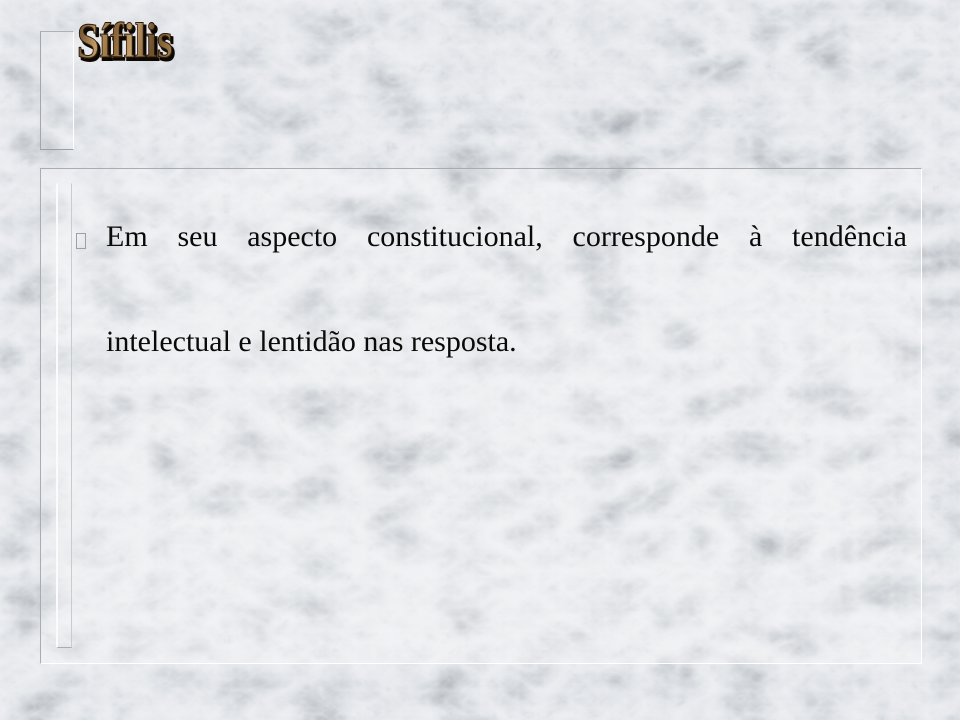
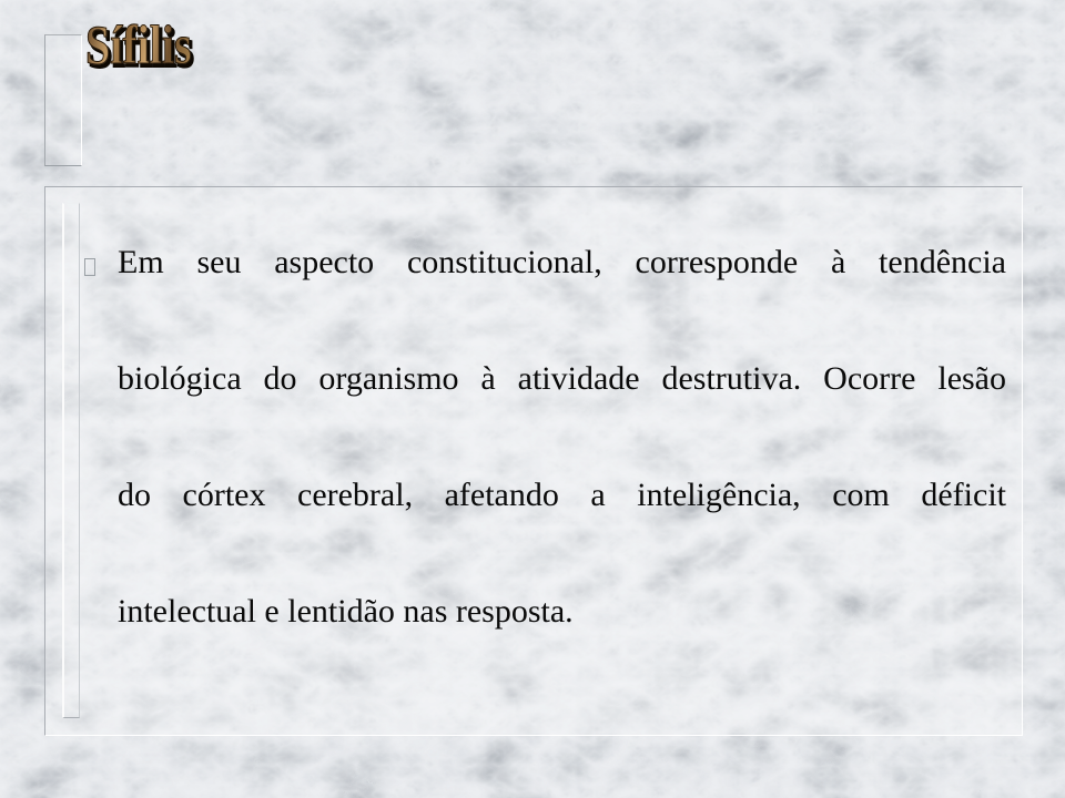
  Sífilis
  Em seu aspecto constitucional, corresponde à tendência
+ biológica do organismo à atividade destrutiva. Ocorre lesão
+ do córtex cerebral, afetando a inteligência, com déficit
  intelectual e lentidão nas resposta.
